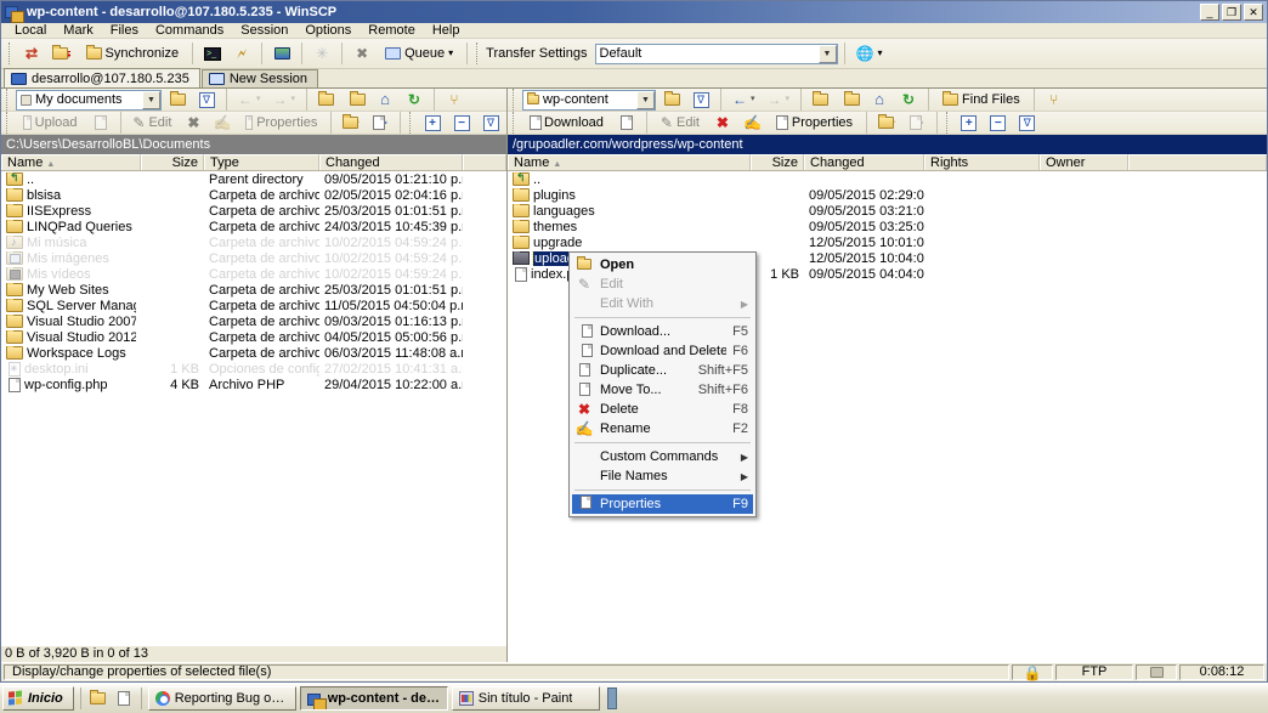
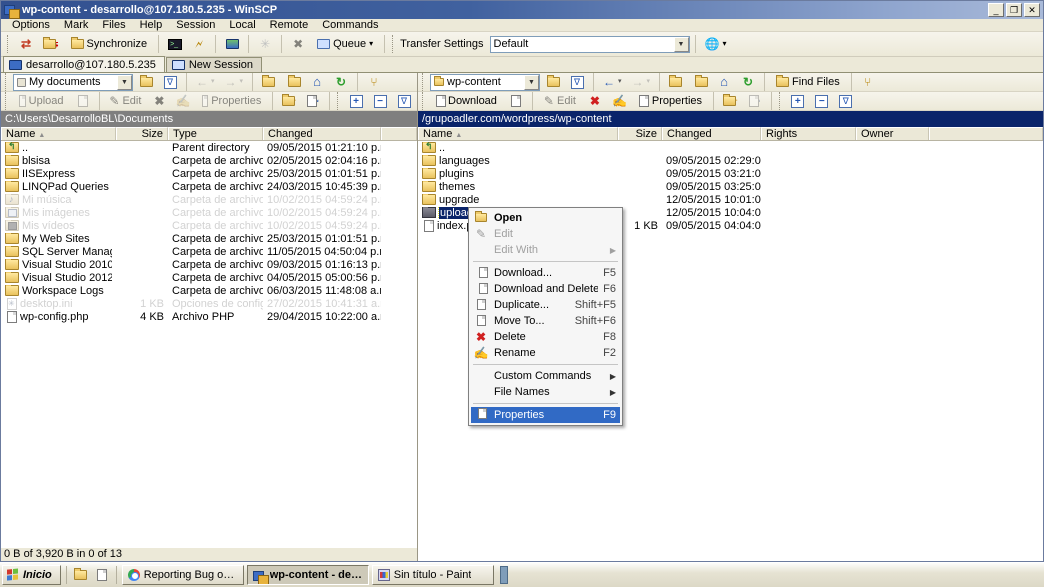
  wp-content - desarrollo@107.180.5.235 - WinSCP
  _
  ❐
  ✕
- Local
+ Options
  Mark
  Files
- Commands
+ Help
  Session
- Options
+ Local
  Remote
- Help
+ Commands
  ⇄
  Synchronize
  🗲
  ✳
  ✖
  Queue
  ▾
  Transfer Settings
  Default
  🌐
  ▾
  desarrollo@107.180.5.235
  New Session
  My documents
  ∇
  ←
  →
  ⌂
  ↻
  ⑂
  Upload
  ✎
  Edit
  ✖
  ✍
  Properties
  +
  −
  ∇
  C:\Users\DesarrolloBL\Documents
  Name
  Size
  Type
  Changed
  ..
  Parent directory
  09/05/2015 01:21:10 p.
  blsisa
  Carpeta de archivo
  02/05/2015 02:04:16 p.
  IISExpress
  Carpeta de archivo
  25/03/2015 01:01:51 p.
  LINQPad Queries
  Carpeta de archivo
  24/03/2015 10:45:39 p.
  Mi música
  Carpeta de archivo
  10/02/2015 04:59:24 p.
  Mis imágenes
  Carpeta de archivo
  10/02/2015 04:59:24 p.
  Mis vídeos
  Carpeta de archivo
  10/02/2015 04:59:24 p.
  My Web Sites
  Carpeta de archivo
  25/03/2015 01:01:51 p.
  Carpeta de archivo
  11/05/2015 04:50:04 p.
- Visual Studio 2007
+ Visual Studio 2010
  Carpeta de archivo
  09/03/2015 01:16:13 p.
  Visual Studio 2012
  Carpeta de archivo
  04/05/2015 05:00:56 p.
  Workspace Logs
  Carpeta de archivo
  06/03/2015 11:48:08 a.
  desktop.ini
  1 KB
  Opciones de confi
  27/02/2015 10:41:31 a.
  wp-config.php
  4 KB
  Archivo PHP
  29/04/2015 10:22:00 a.
  0 B of 3,920 B in 0 of 13
  wp-content
  ∇
  ←
  →
  ⌂
  ↻
  Find Files
  ⑂
  Download
  ✎
  Edit
  ✖
  ✍
  Properties
  +
  −
  ∇
  /grupoadler.com/wordpress/wp-content
  Name
  Size
  Changed
  Rights
  Owner
  ..
- plugins
+ languages
  09/05/2015 02:29:0
- languages
+ plugins
  09/05/2015 03:21:0
  themes
  09/05/2015 03:25:0
  upgrade
  12/05/2015 10:01:0
  uploa
  12/05/2015 10:04:0
  1 KB
  09/05/2015 04:04:0
- Display/change properties of selected file(s)
- 🔒
- FTP
- 0:08:12
  Open
  ✎
  Edit
  Edit With
  ▶
  Download...
  F5
  Download and Delete
  F6
  Duplicate...
  Shift+F5
  Move To...
  Shift+F6
  ✖
  Delete
  F8
  ✍
  Rename
  F2
  Custom Commands
  ▶
  File Names
  ▶
  Properties
  F9
  Inicio
  Sin título - Paint
